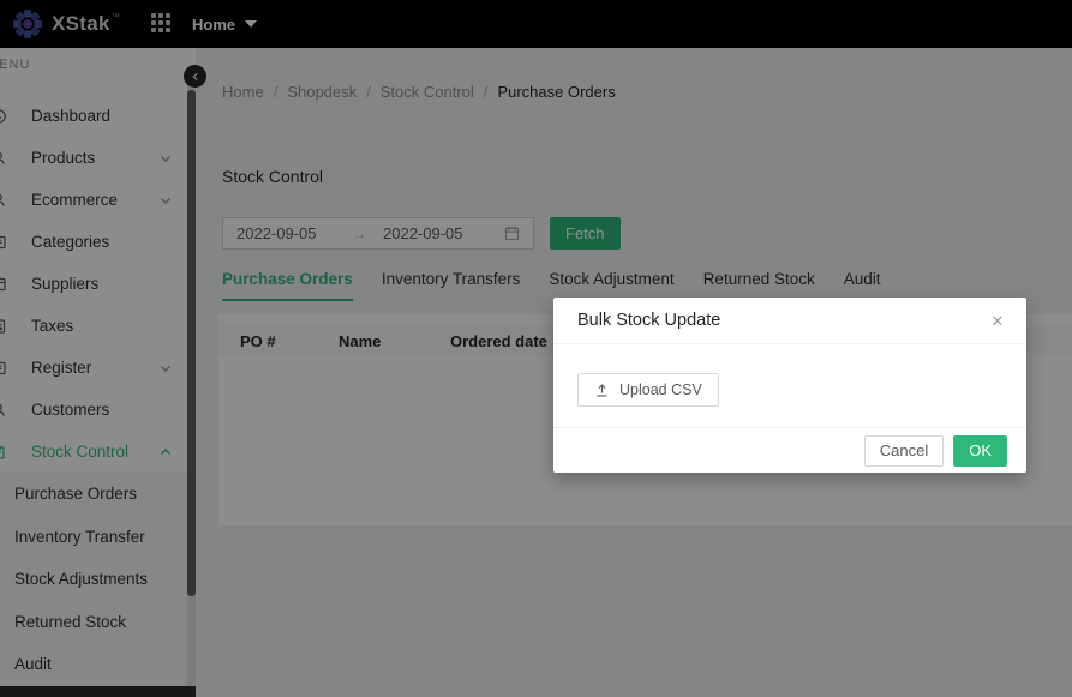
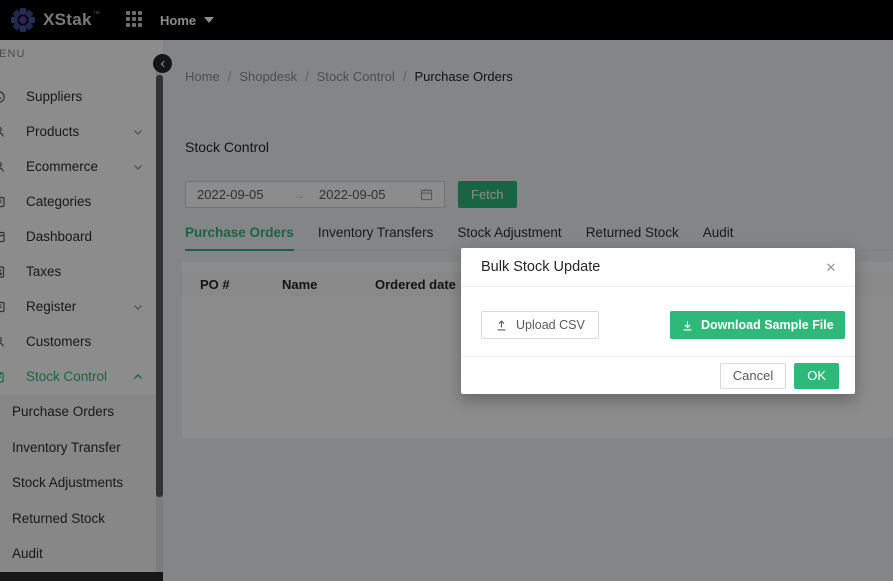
  XStak
  Home
  ENU
- Dashboard
+ Suppliers
  Products
  Ecommerce
  Categories
- Suppliers
+ Dashboard
  Taxes
  Register
  Customers
  Stock Control
  Purchase Orders
  Inventory Transfer
  Stock Adjustments
  Returned Stock
  Audit
  Home
  /
  Shopdesk
  /
  Stock Control
  /
  Purchase Orders
  Stock Control
  2022-09-05
  →
  2022-09-05
  Fetch
  Purchase Orders
  Inventory Transfers
  Stock Adjustment
  Returned Stock
  Audit
  PO #
  Name
  Ordered date
  Bulk Stock Update
  ✕
  Upload CSV
+ Download Sample File
  Cancel
  OK
